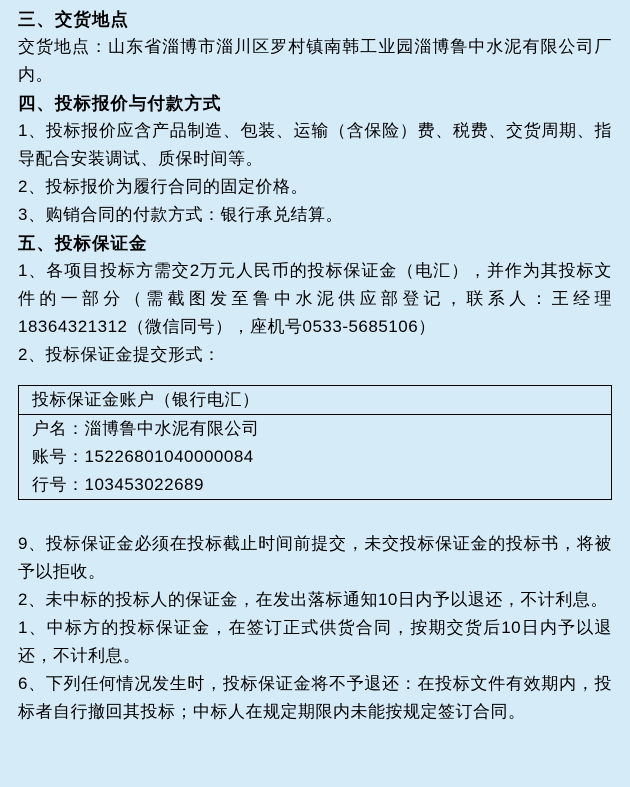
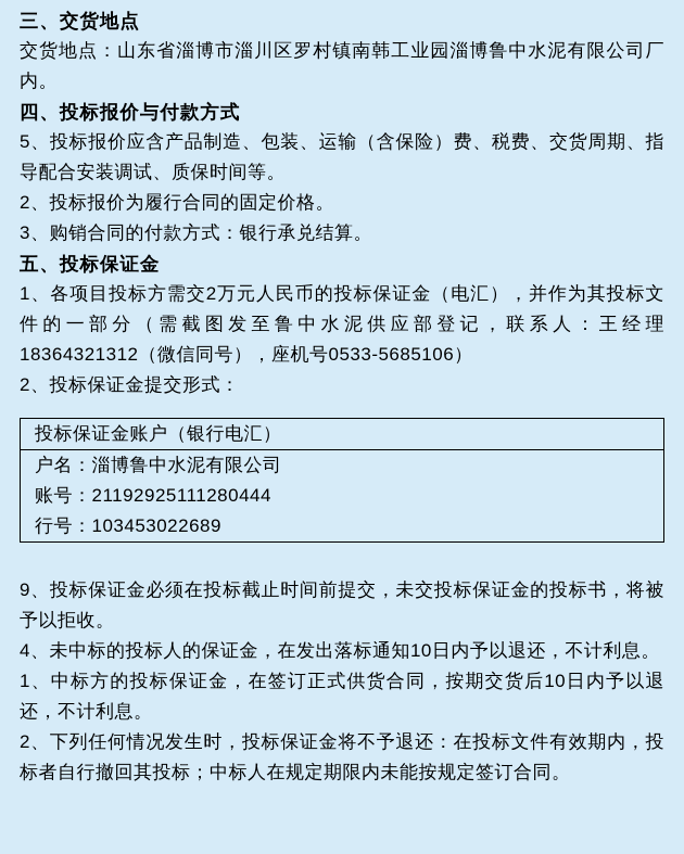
  三、交货地点
  交货地点：山东省淄博市淄川区罗村镇南韩工业园淄博鲁中水泥有限公司厂内。
  四、投标报价与付款方式
- 1、投标报价应含产品制造、包装、运输（含保险）费、税费、交货周期、指导配合安装调试、质保时间等。
+ 5、投标报价应含产品制造、包装、运输（含保险）费、税费、交货周期、指导配合安装调试、质保时间等。
  2、投标报价为履行合同的固定价格。
  3、购销合同的付款方式：银行承兑结算。
  五、投标保证金
  1、各项目投标方需交2万元人民币的投标保证金（电汇），并作为其投标文件的一部分（需截图发至鲁中水泥供应部登记，联系人：王经理18364321312（微信同号），座机号0533-5685106）
  2、投标保证金提交形式：
  投标保证金账户（银行电汇）
  户名：淄博鲁中水泥有限公司
- 账号：15226801040000084
+ 账号：21192925111280444
  行号：103453022689
  9、投标保证金必须在投标截止时间前提交，未交投标保证金的投标书，将被予以拒收。
- 2、未中标的投标人的保证金，在发出落标通知10日内予以退还，不计利息。
+ 4、未中标的投标人的保证金，在发出落标通知10日内予以退还，不计利息。
  1、中标方的投标保证金，在签订正式供货合同，按期交货后10日内予以退还，不计利息。
- 6、下列任何情况发生时，投标保证金将不予退还：在投标文件有效期内，投标者自行撤回其投标；中标人在规定期限内未能按规定签订合同。
+ 2、下列任何情况发生时，投标保证金将不予退还：在投标文件有效期内，投标者自行撤回其投标；中标人在规定期限内未能按规定签订合同。
